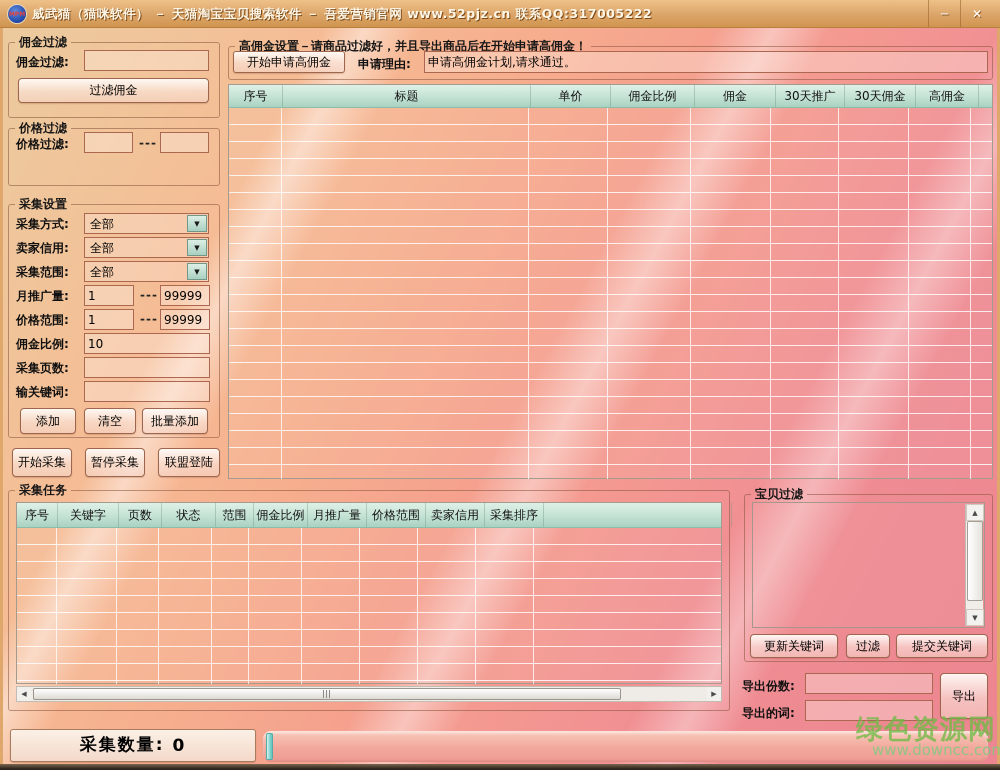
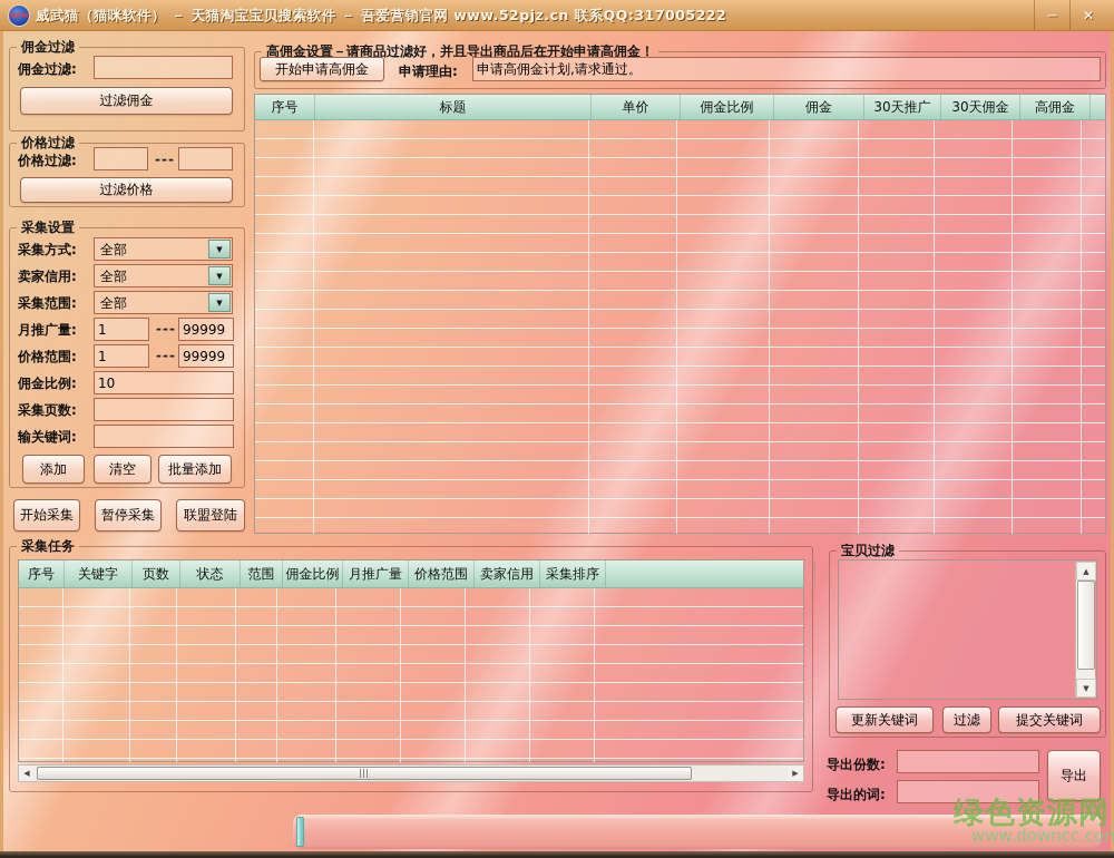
  威武猫（猫咪软件） － 天猫淘宝宝贝搜索软件 － 吾爱营销官网 www.52pjz.cn 联系QQ:317005222
  ─
  ✕
  佣金过滤
  佣金过滤:
  过滤佣金
  价格过滤
  价格过滤:
  ---
+ 过滤价格
  采集设置
  采集方式:
  全部
  ▼
  卖家信用:
  全部
  ▼
  采集范围:
  全部
  ▼
  月推广量:
  1
  ---
  99999
  价格范围:
  1
  ---
  99999
  佣金比例:
  10
  采集页数:
  输关键词:
  添加
  清空
  批量添加
  开始采集
  暂停采集
  联盟登陆
  高佣金设置－请商品过滤好，并且导出商品后在开始申请高佣金！
  开始申请高佣金
  申请理由:
  申请高佣金计划,请求通过。
  序号
  标题
  单价
  佣金比例
  佣金
  30天推广
  30天佣金
  高佣金
  采集任务
  序号
  关键字
  页数
  状态
  范围
  佣金比例
  月推广量
  价格范围
  卖家信用
  采集排序
  ◀
  ▶
  宝贝过滤
  ▲
  ▼
  更新关键词
  过滤
  提交关键词
  导出份数:
  导出的词:
  导出
- 采集数量:
- 0
  绿色资源网
  www.downcc.com
